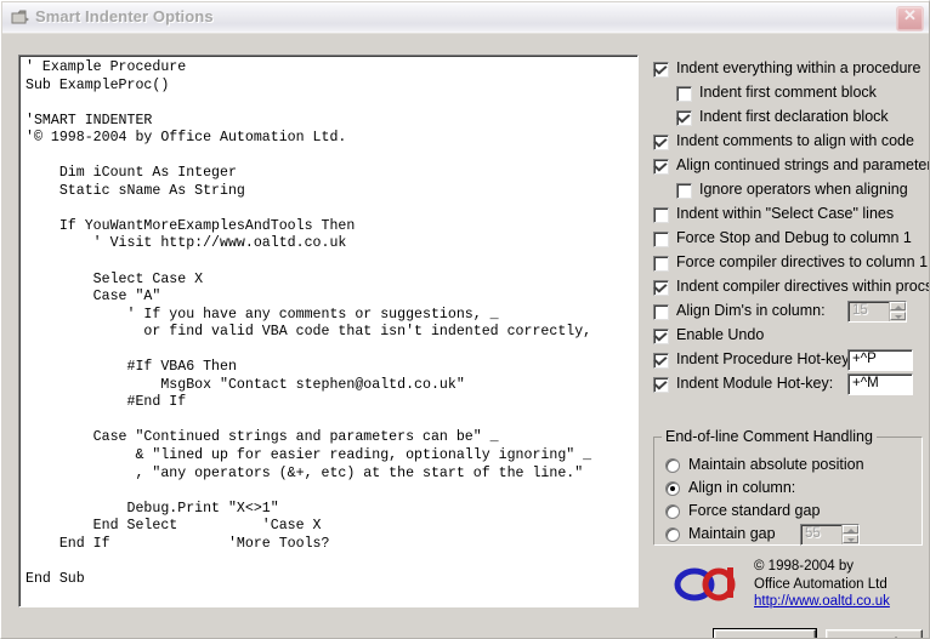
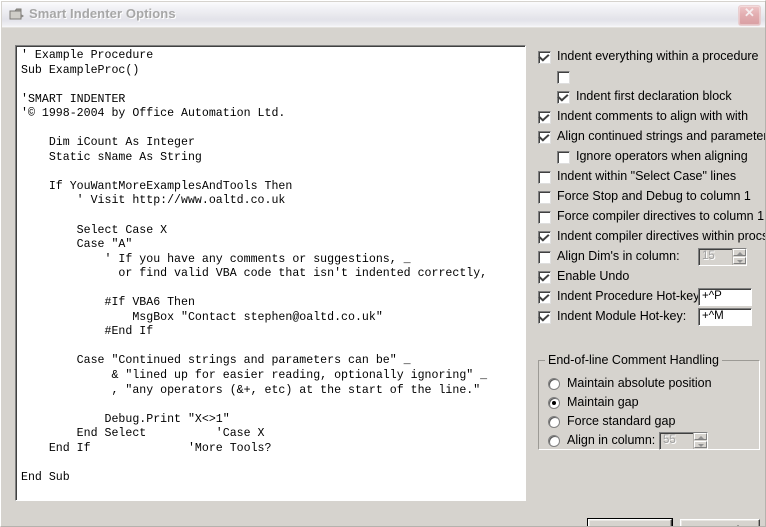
  Smart Indenter Options
  ✕
  ' Example Procedure
  Sub ExampleProc()
  'SMART INDENTER
  '© 1998-2004 by Office Automation Ltd.
  Dim iCount As Integer
  Static sName As String
  If YouWantMoreExamplesAndTools Then
  ' Visit http://www.oaltd.co.uk
  Select Case X
  Case "A"
  ' If you have any comments or suggestions, _
  or find valid VBA code that isn't indented correctly,
  #If VBA6 Then
  MsgBox "Contact stephen@oaltd.co.uk"
  #End If
  Case "Continued strings and parameters can be" _
  & "lined up for easier reading, optionally ignoring" _
  , "any operators (&+, etc) at the start of the line."
  Debug.Print "X<>1"
  End Select 'Case X
  End If 'More Tools?
  End Sub
  Indent everything within a procedure
- Indent first comment block
  Indent first declaration block
- Indent comments to align with code
+ Indent comments to align with with
  Align continued strings and paramete
  Ignore operators when aligning
  Indent within "Select Case" lines
  Force Stop and Debug to column 1
  Force compiler directives to column 1
  Indent compiler directives within proc
  Align Dim's in column:
  15
  Enable Undo
  Indent Procedure Hot-key
  +^P
  Indent Module Hot-key:
  +^M
  End-of-line Comment Handling
  Maintain absolute position
- Align in column:
+ Maintain gap
  Force standard gap
- Maintain gap
+ Align in column:
  55
- © 1998-2004 by
- Office Automation Ltd
- http://www.oaltd.co.uk
